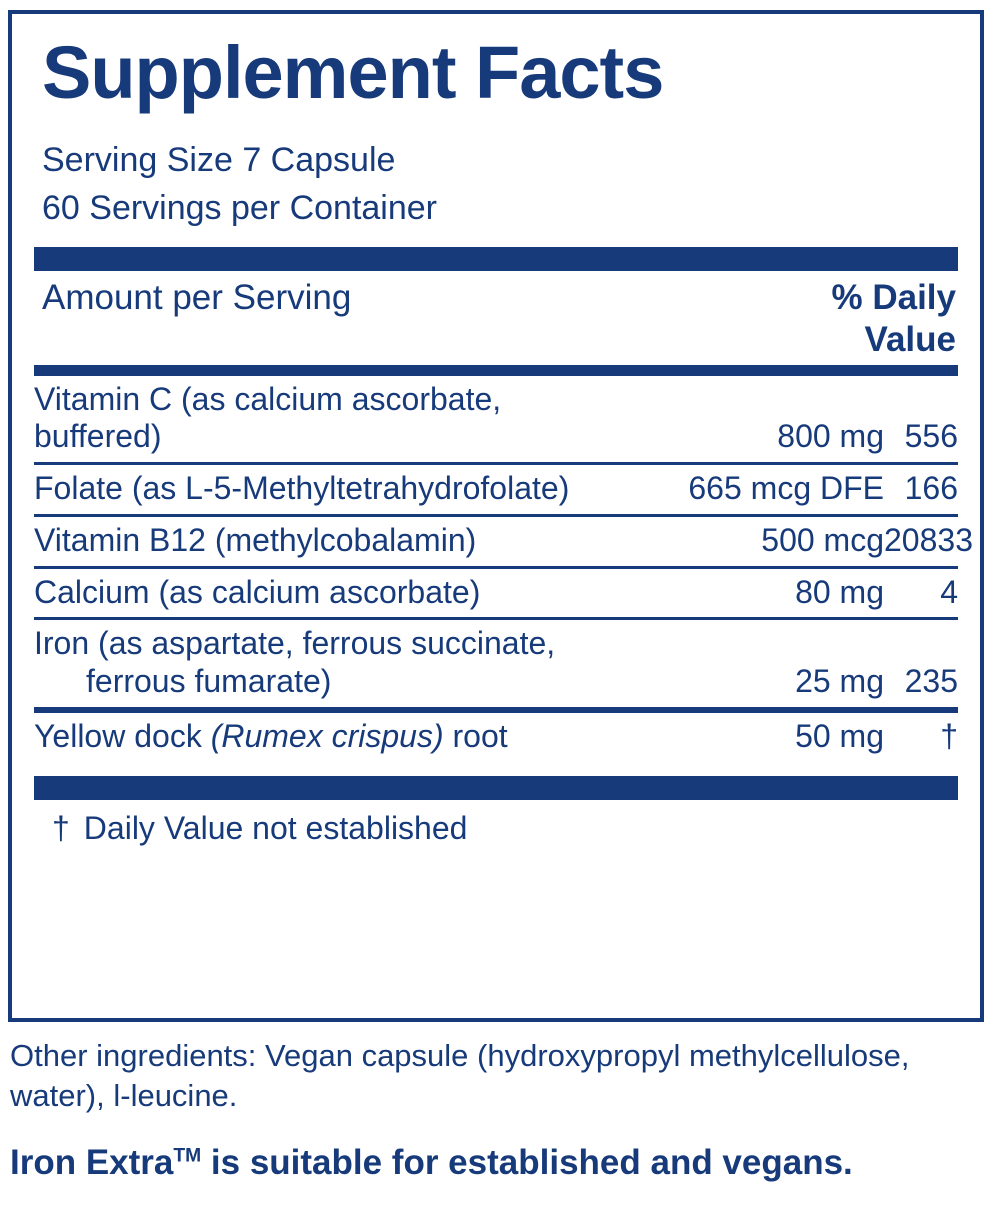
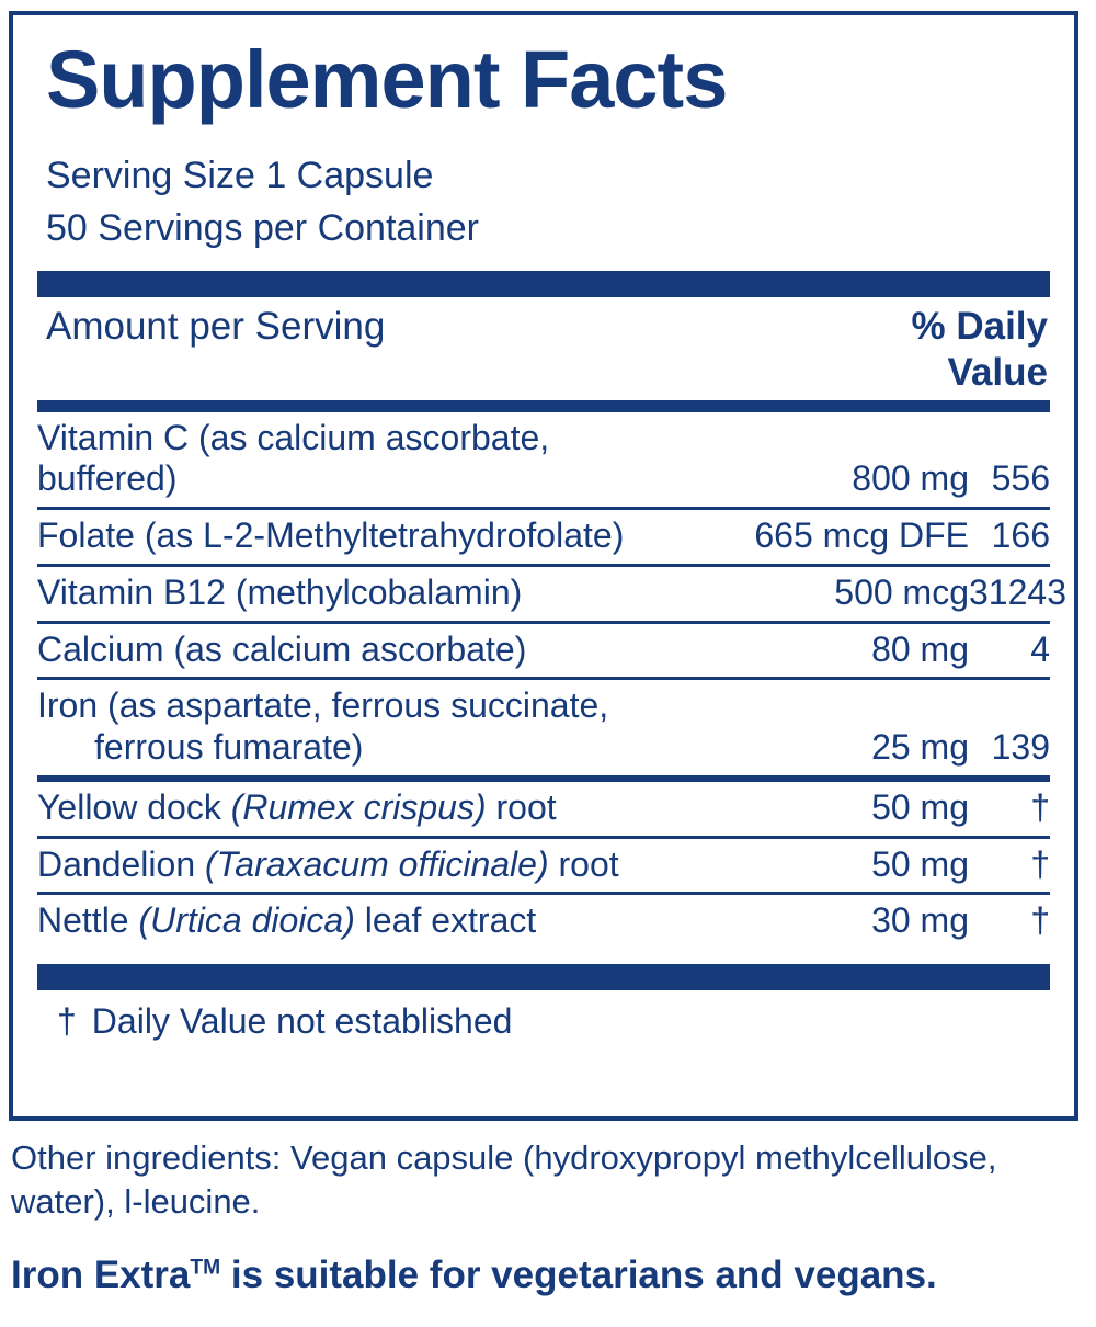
  Supplement Facts
- Serving Size 7 Capsule
+ Serving Size 1 Capsule
- 60 Servings per Container
+ 50 Servings per Container
  Amount per Serving
  % Daily
  Value
  Vitamin C (as calcium ascorbate, buffered)	800 mg	556
- Folate (as L-5-Methyltetrahydrofolate)	665 mcg DFE	166
+ Folate (as L-2-Methyltetrahydrofolate)	665 mcg DFE	166
- Vitamin B12 (methylcobalamin)	500 mcg	20833
+ Vitamin B12 (methylcobalamin)	500 mcg	31243
  Calcium (as calcium ascorbate)	80 mg	4
- Iron (as aspartate, ferrous succinate, ferrous fumarate)	25 mg	235
+ Iron (as aspartate, ferrous succinate, ferrous fumarate)	25 mg	139
  Yellow dock (Rumex crispus) root	50 mg	†
+ Dandelion (Taraxacum officinale) root	50 mg	†
+ Nettle (Urtica dioica) leaf extract	30 mg	†
  † Daily Value not established
  Other ingredients: Vegan capsule (hydroxypropyl methylcellulose, water), l-leucine.
- Iron ExtraTM is suitable for established and vegans.
+ Iron ExtraTM is suitable for vegetarians and vegans.
